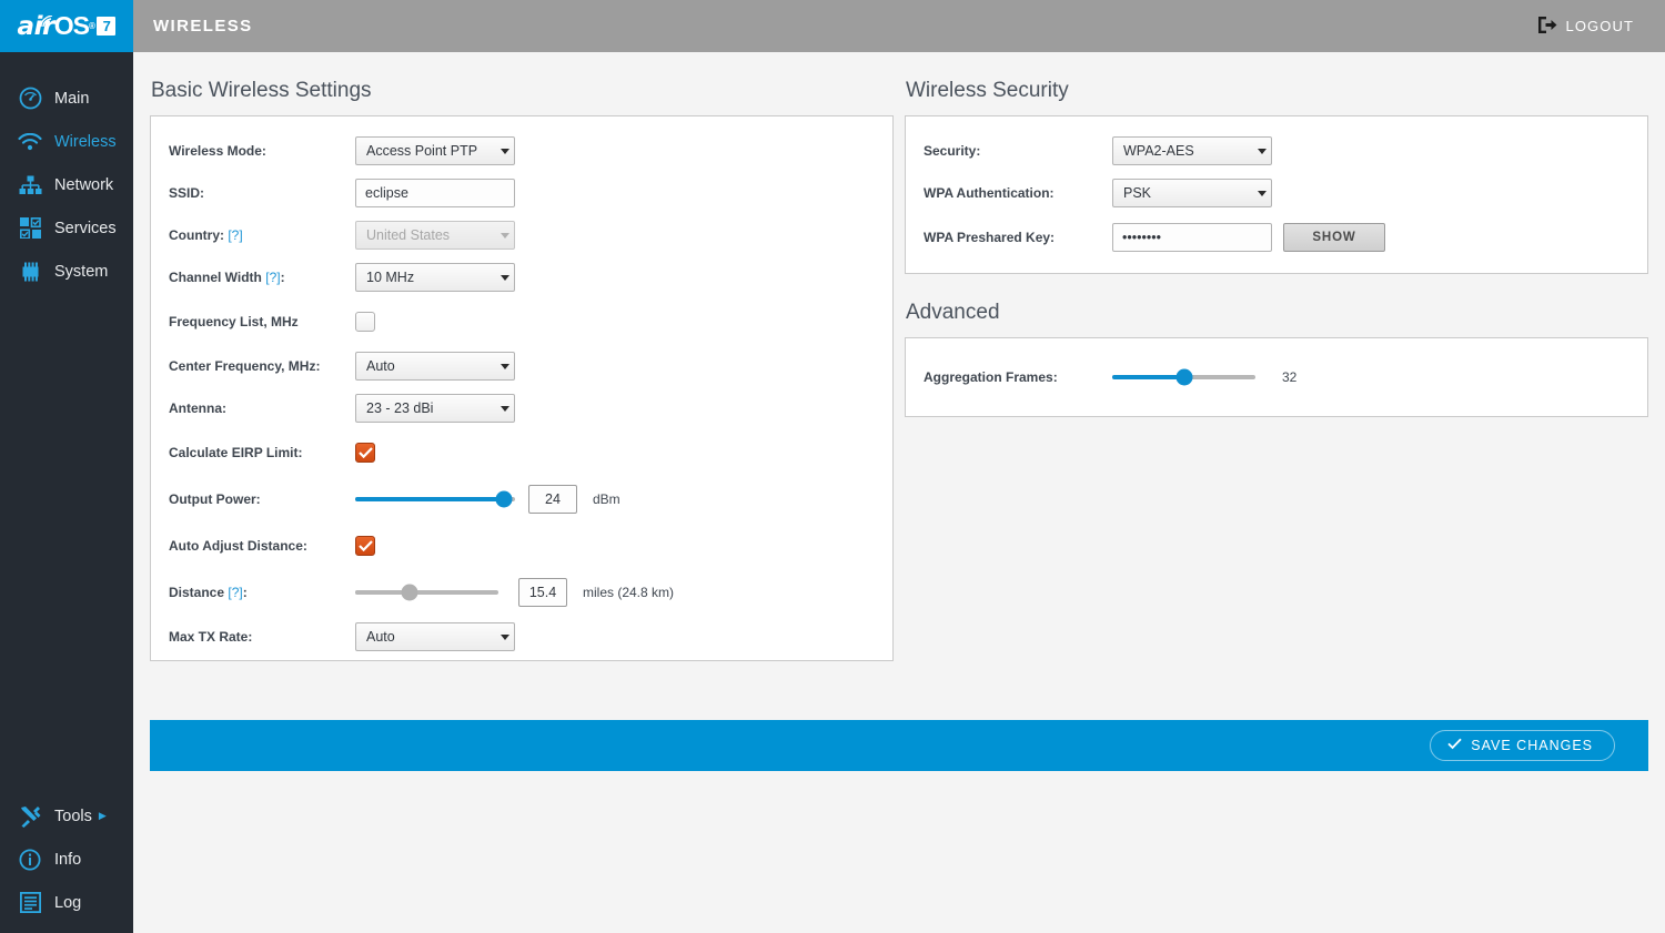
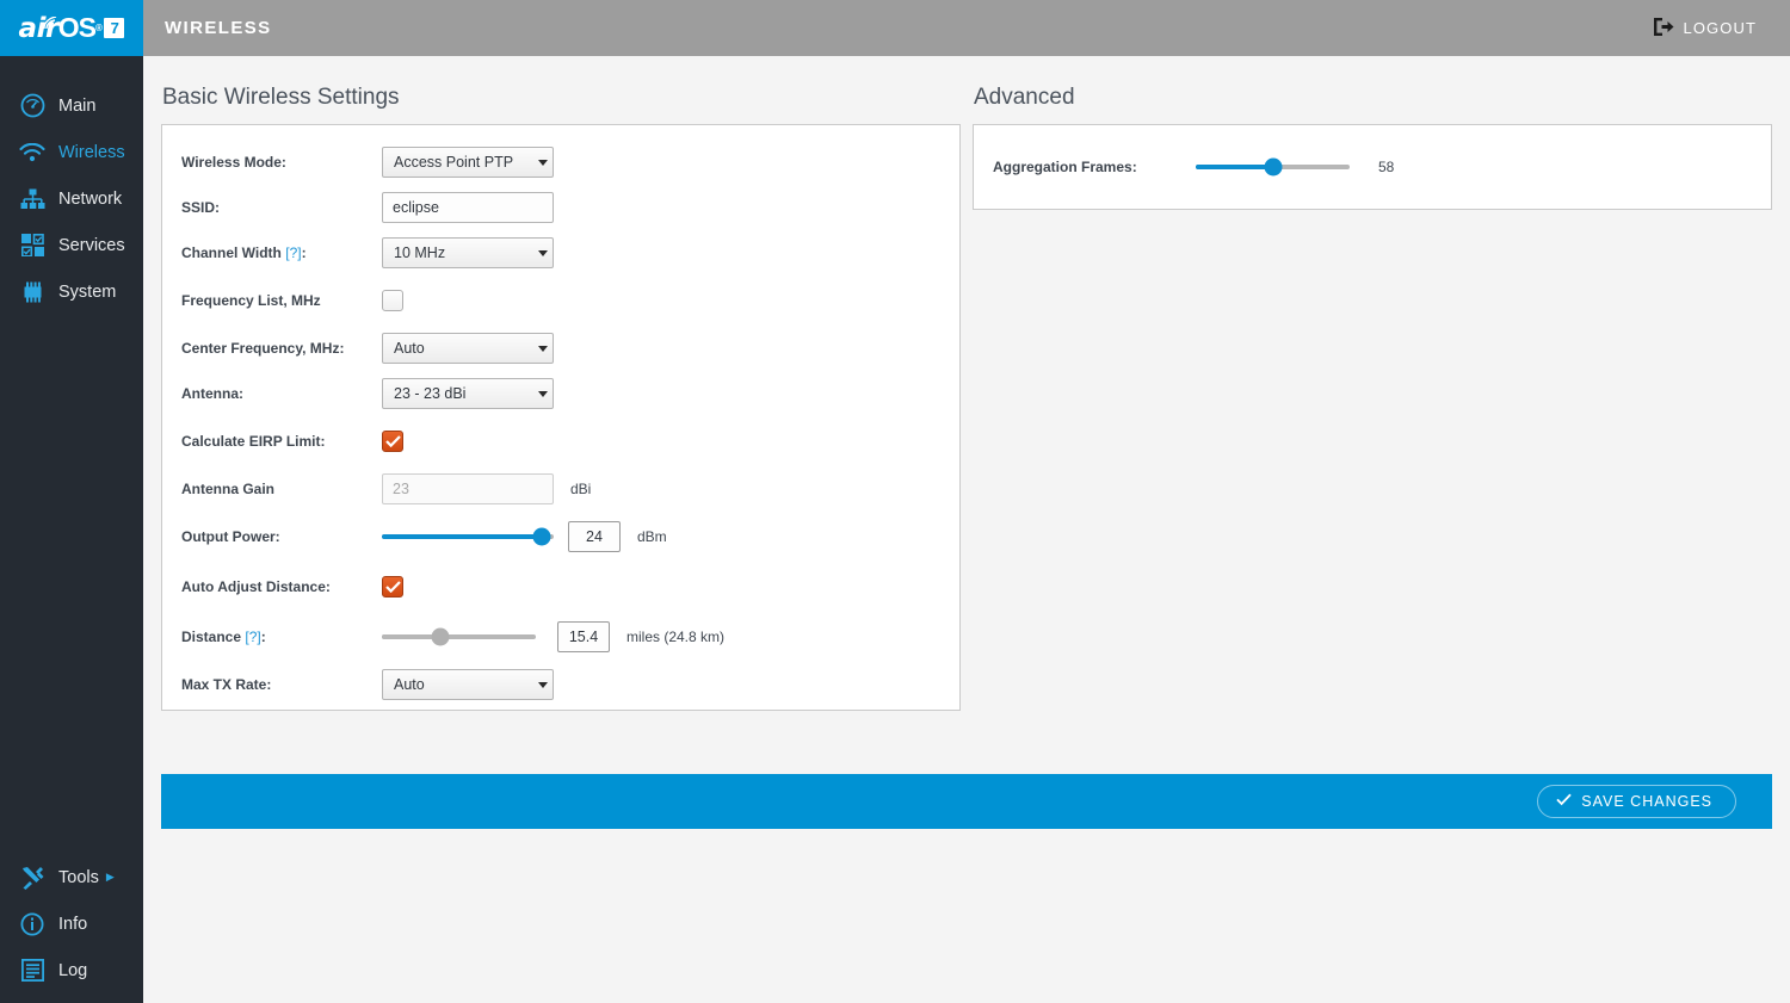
  air
  OS
  ®
  7
  Main
  Wireless
  Network
  Services
  System
  Tools
  ▶
  Info
  Log
  WIRELESS
  LOGOUT
  Basic Wireless Settings
  Wireless Mode:
  Access Point PTP
  SSID:
  eclipse
- Country: [?]
- United States
  Channel Width [?]:
  10 MHz
  Frequency List, MHz
  Center Frequency, MHz:
  Auto
  Antenna:
  23 - 23 dBi
  Calculate EIRP Limit:
+ Antenna Gain
+ 23
+ dBi
  Output Power:
  24
  dBm
  Auto Adjust Distance:
  Distance [?]:
  15.4
  miles (24.8 km)
  Max TX Rate:
  Auto
- Wireless Security
- Security:
- WPA2-AES
- WPA Authentication:
- PSK
- WPA Preshared Key:
- ••••••••
- SHOW
  Advanced
  Aggregation Frames:
- 32
+ 58
  SAVE CHANGES
